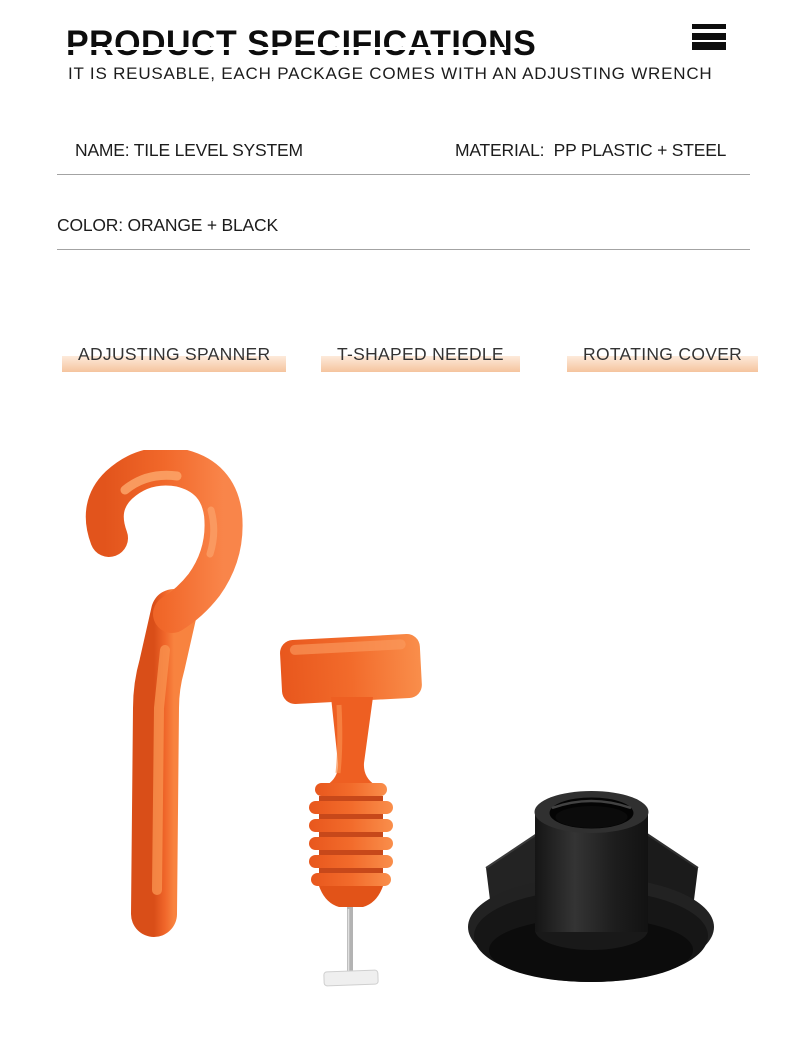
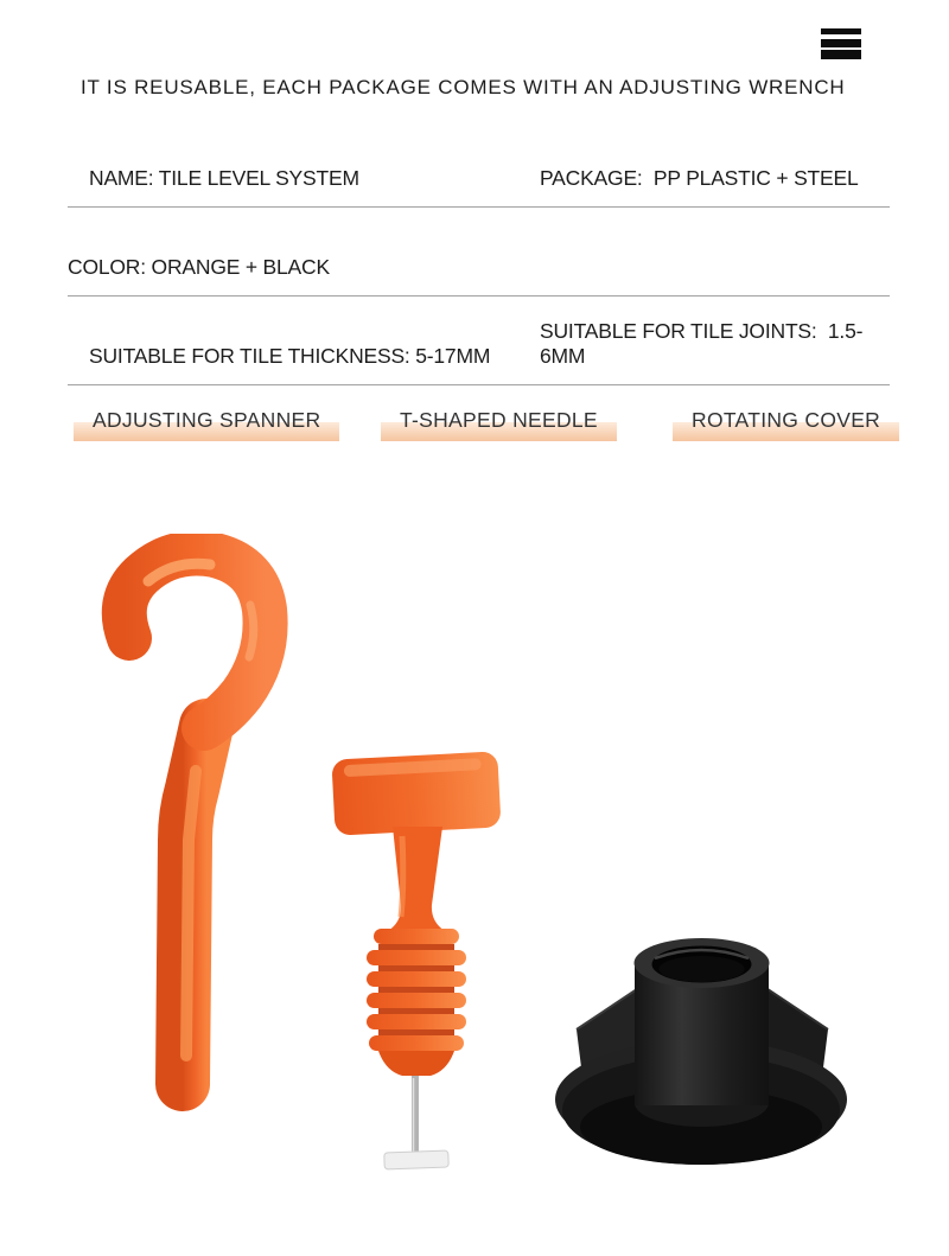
- PRODUCT SPECIFICATIONS
  IT IS REUSABLE, EACH PACKAGE COMES WITH AN ADJUSTING WRENCH
  NAME: TILE LEVEL SYSTEM
- MATERIAL: PP PLASTIC + STEEL
+ PACKAGE: PP PLASTIC + STEEL
  COLOR: ORANGE + BLACK
+ SUITABLE FOR TILE THICKNESS: 5-17MM
+ SUITABLE FOR TILE JOINTS: 1.5-6MM
  ADJUSTING SPANNER
  T-SHAPED NEEDLE
  ROTATING COVER
